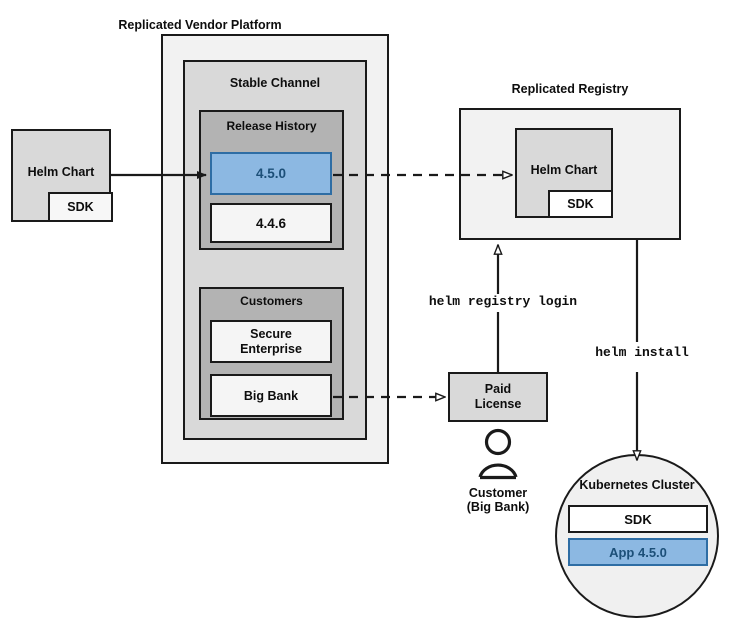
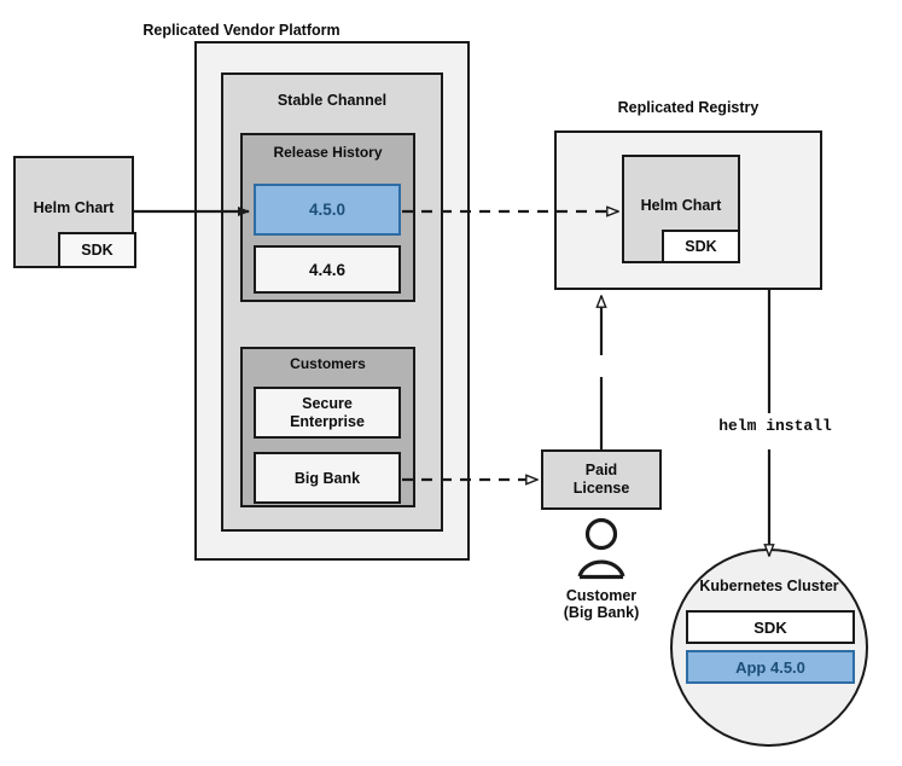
  Replicated Vendor Platform
  Replicated Registry
  Stable Channel
  Release History
  4.5.0
  4.4.6
  Customers
  Secure
  Enterprise
  Big Bank
  Helm Chart
  SDK
  Helm Chart
  SDK
  Paid
  License
  Customer
  (Big Bank)
  Kubernetes Cluster
  SDK
  App 4.5.0
- helm registry login
  helm install
